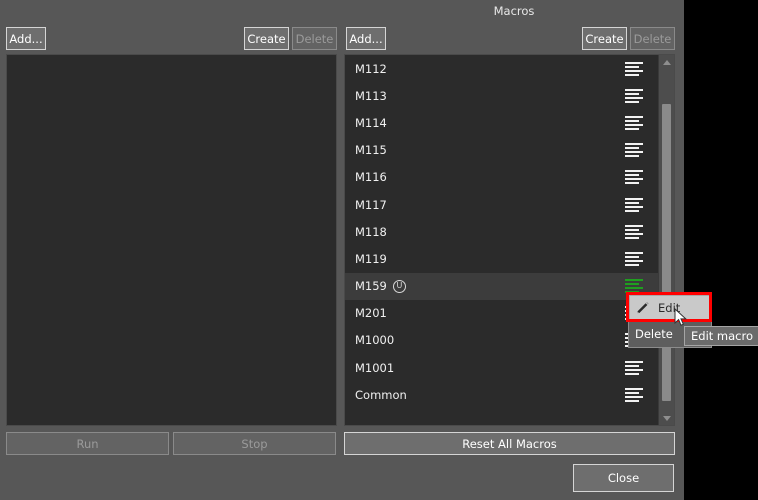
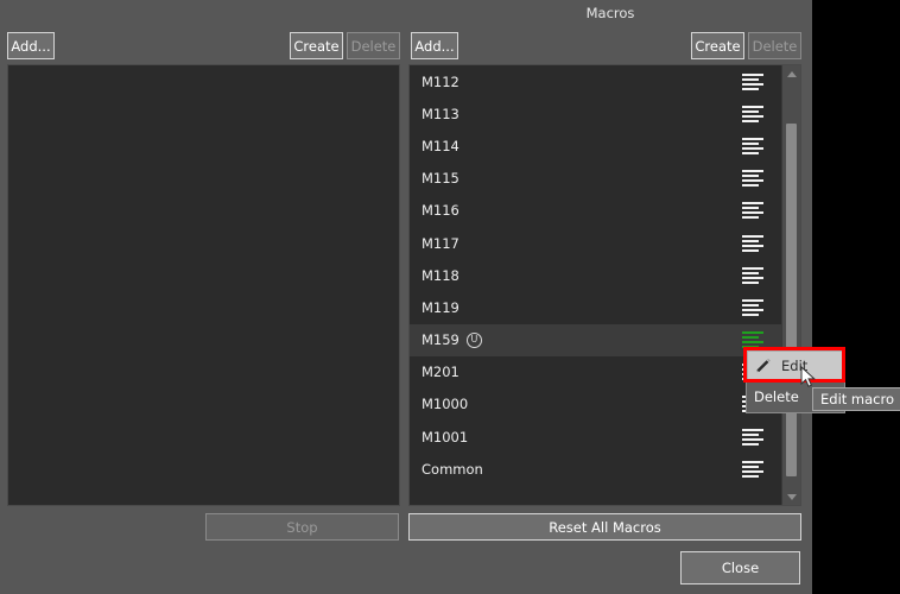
  Macros
  Add...
  Create
  Delete
  Add...
  Create
  Delete
  M112
  M113
  M114
  M115
  M116
  M117
  M118
  M119
  M159
  U
  M201
  M1000
  M1001
  Common
- Run
  Stop
  Reset All Macros
  Close
  Edit
  Delete
  Edit macro
